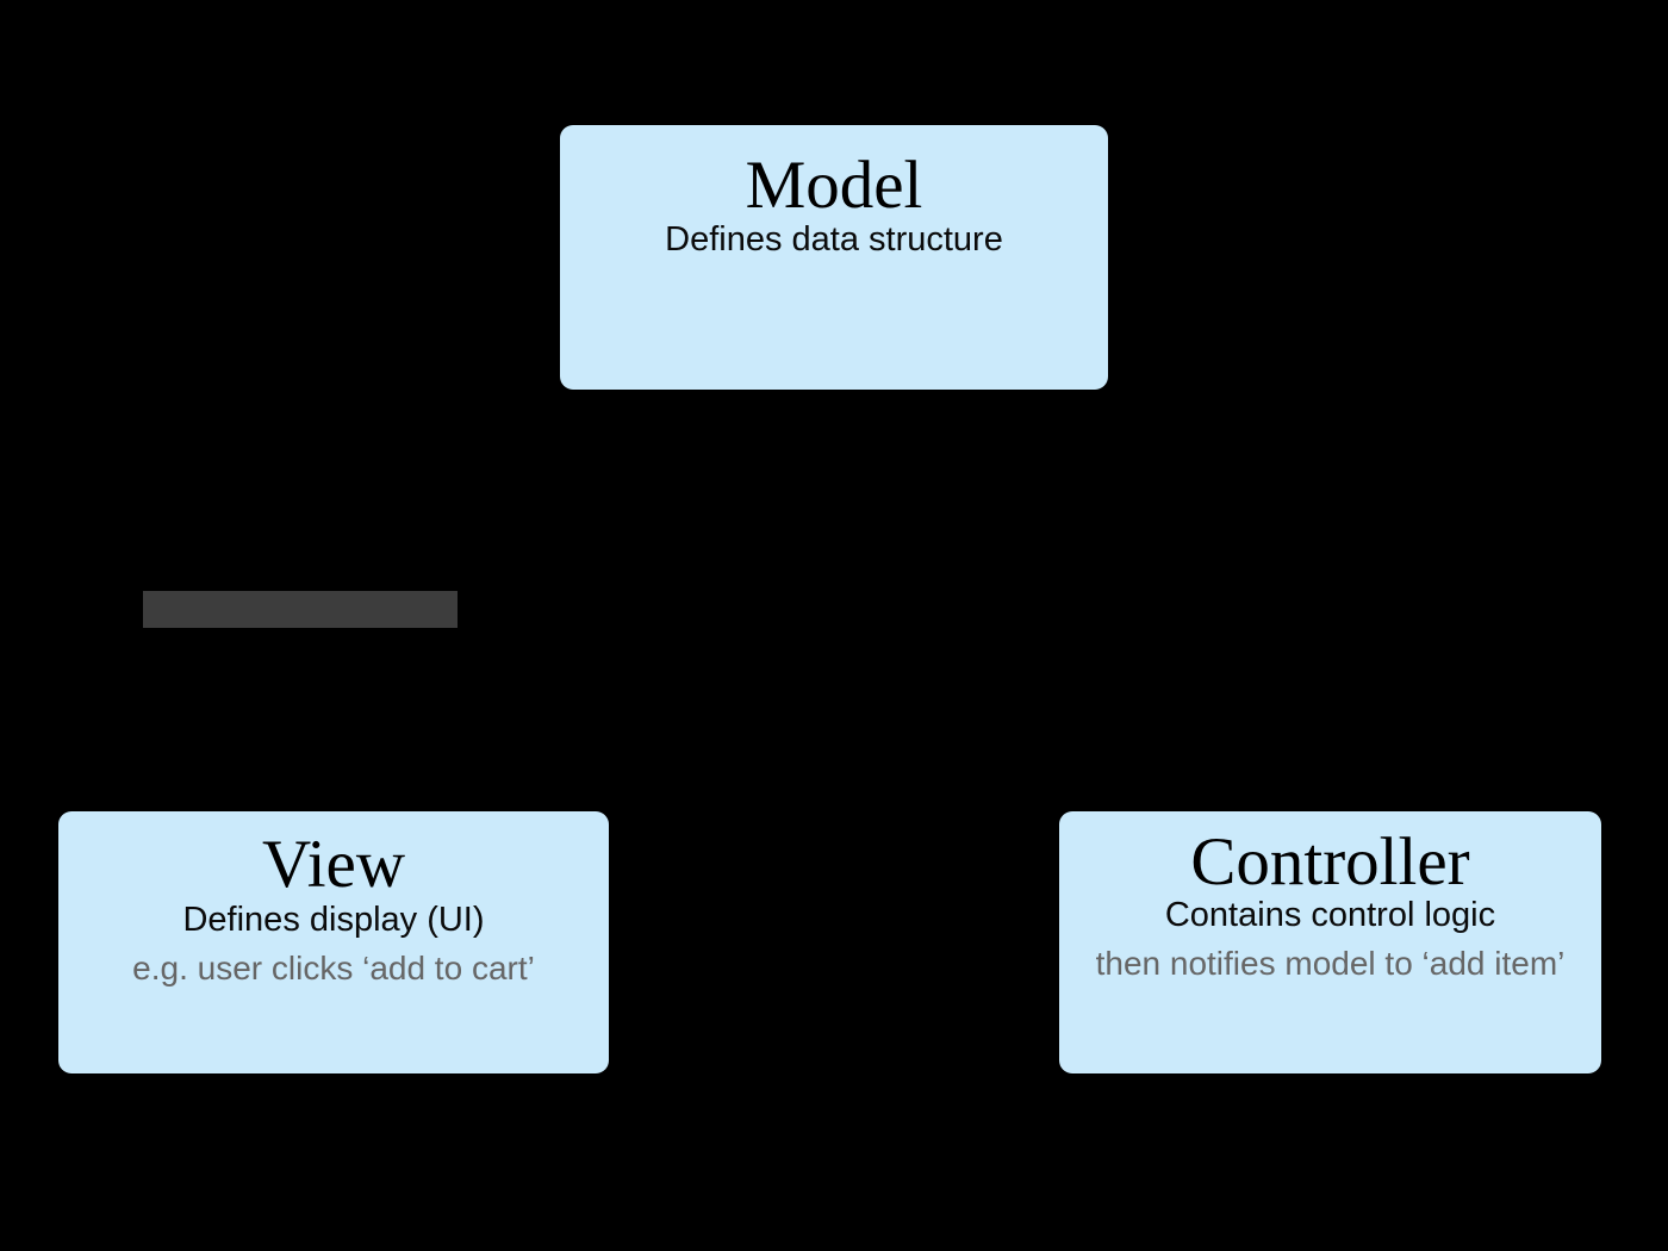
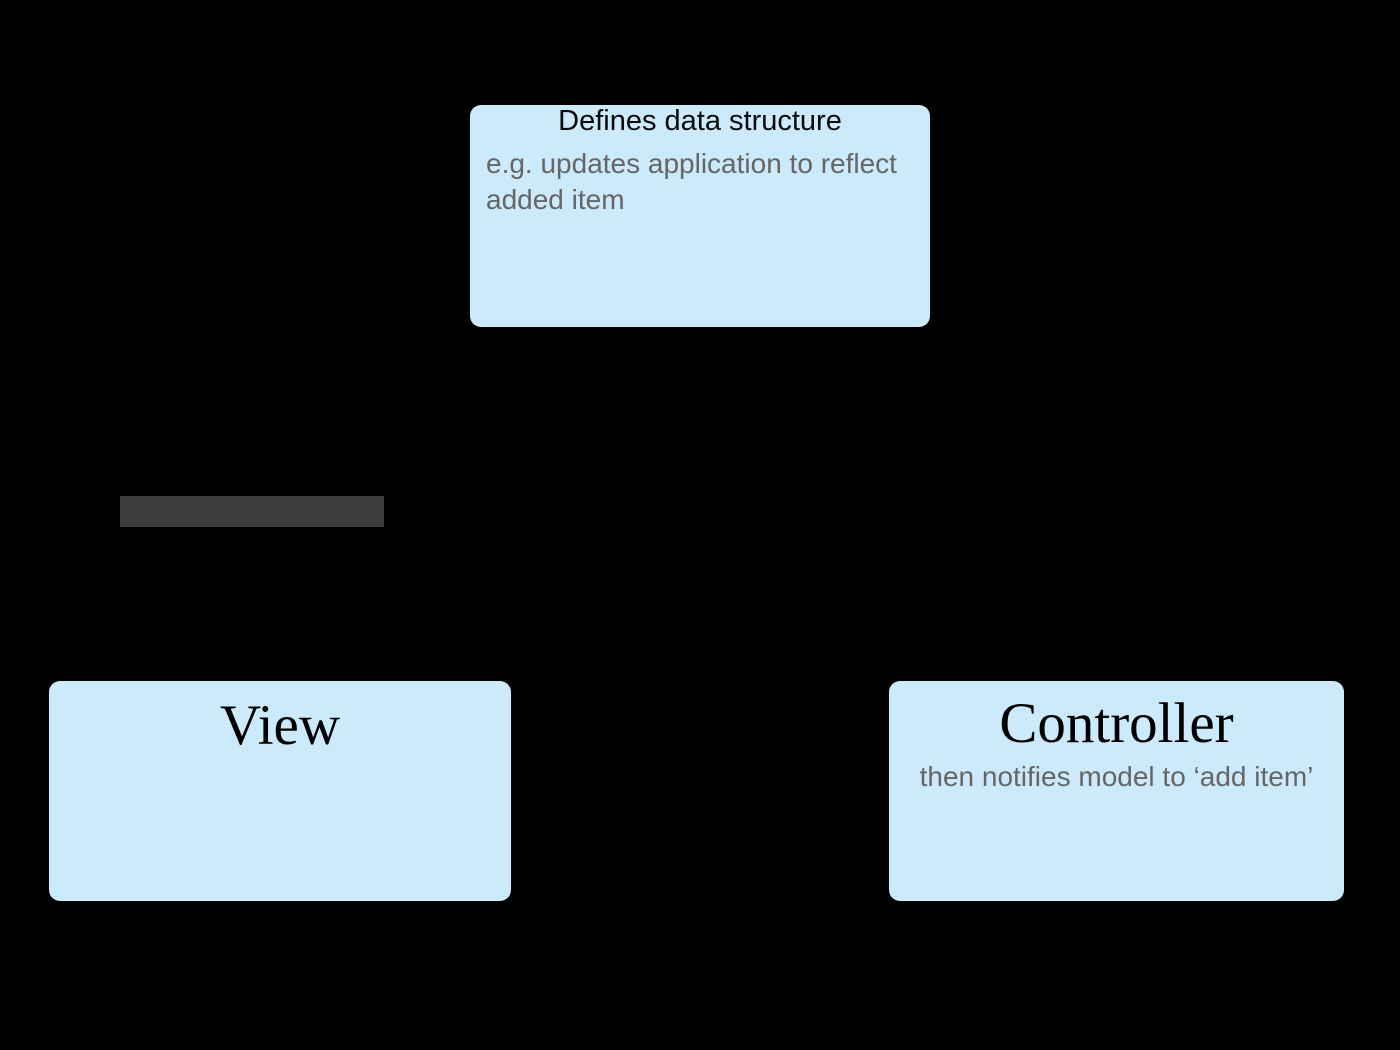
- Model
  Defines data structure
+ e.g. updates application to reflect added item
  View
- Defines display (UI)
- e.g. user clicks ‘add to cart’
  Controller
- Contains control logic
  then notifies model to ‘add item’
